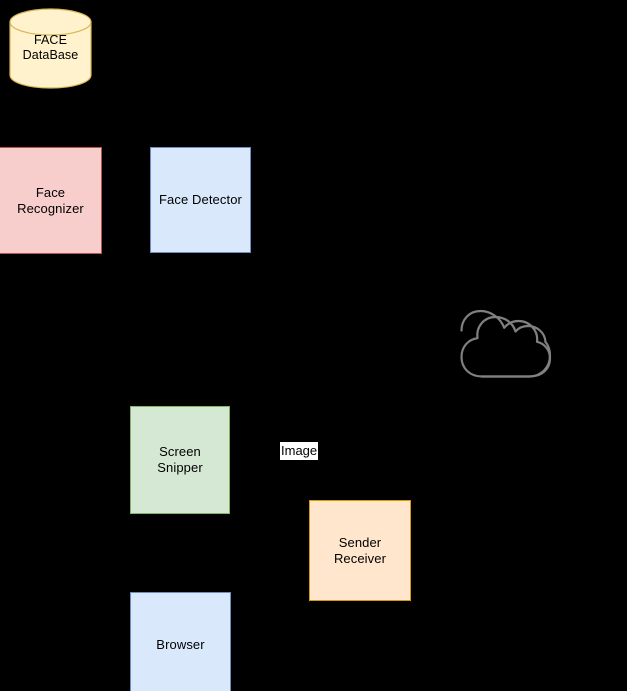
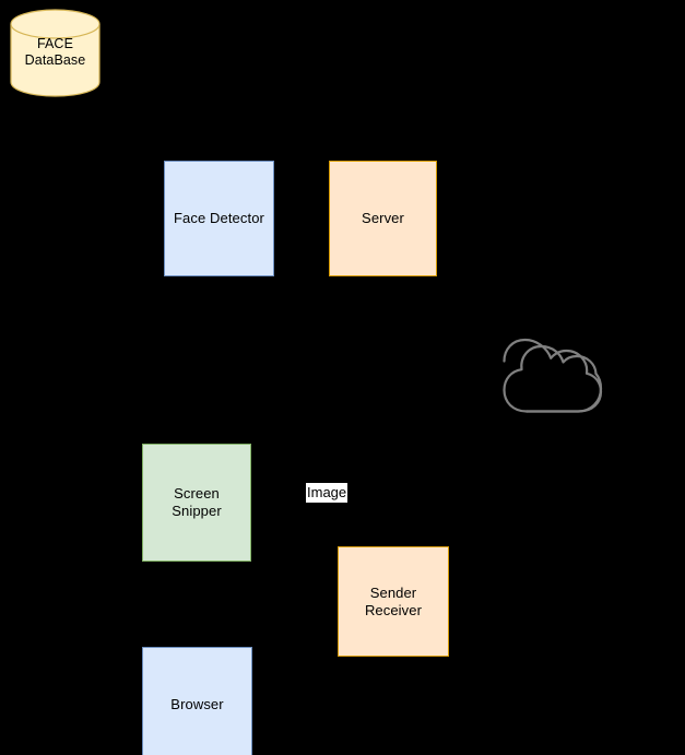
  FACE
  DataBase
- Face
- Recognizer
  Face Detector
+ Server
  Screen
  Snipper
  Image
  Sender
  Receiver
  Browser
